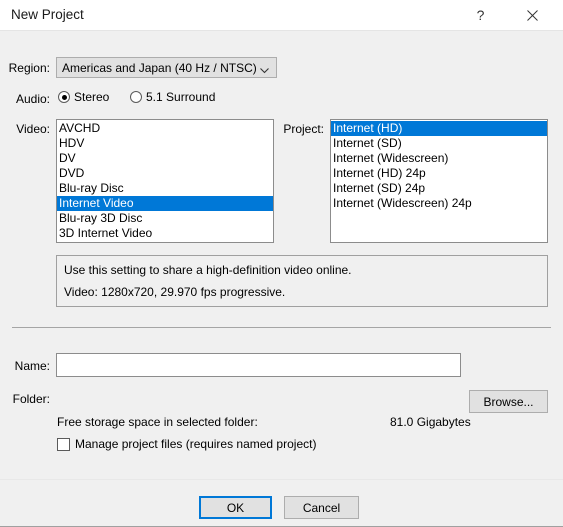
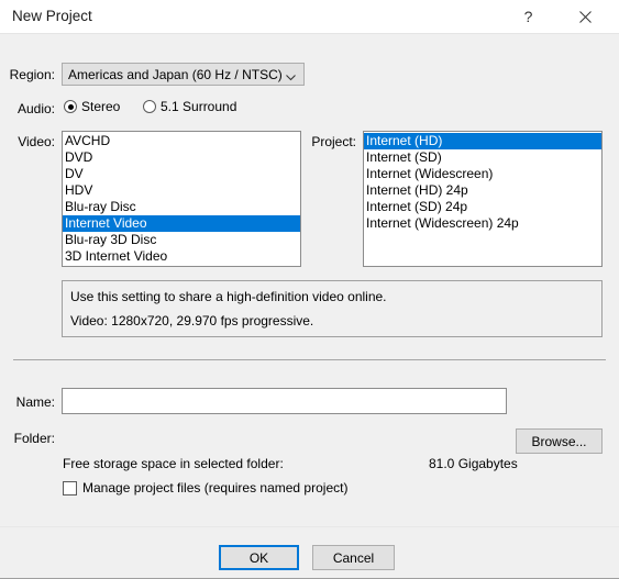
  New Project
  ?
  Region:
- Americas and Japan (40 Hz / NTSC)
+ Americas and Japan (60 Hz / NTSC)
  Audio:
  Stereo
  5.1 Surround
  Video:
  AVCHD
- HDV
+ DVD
  DV
- DVD
+ HDV
  Blu-ray Disc
  Internet Video
  Blu-ray 3D Disc
  3D Internet Video
  Project:
  Internet (HD)
  Internet (SD)
  Internet (Widescreen)
  Internet (HD) 24p
  Internet (SD) 24p
  Internet (Widescreen) 24p
  Use this setting to share a high-definition video online.
  Video: 1280x720, 29.970 fps progressive.
  Name:
  Folder:
  Browse...
  Free storage space in selected folder:
  81.0 Gigabytes
  Manage project files (requires named project)
  OK
  Cancel
